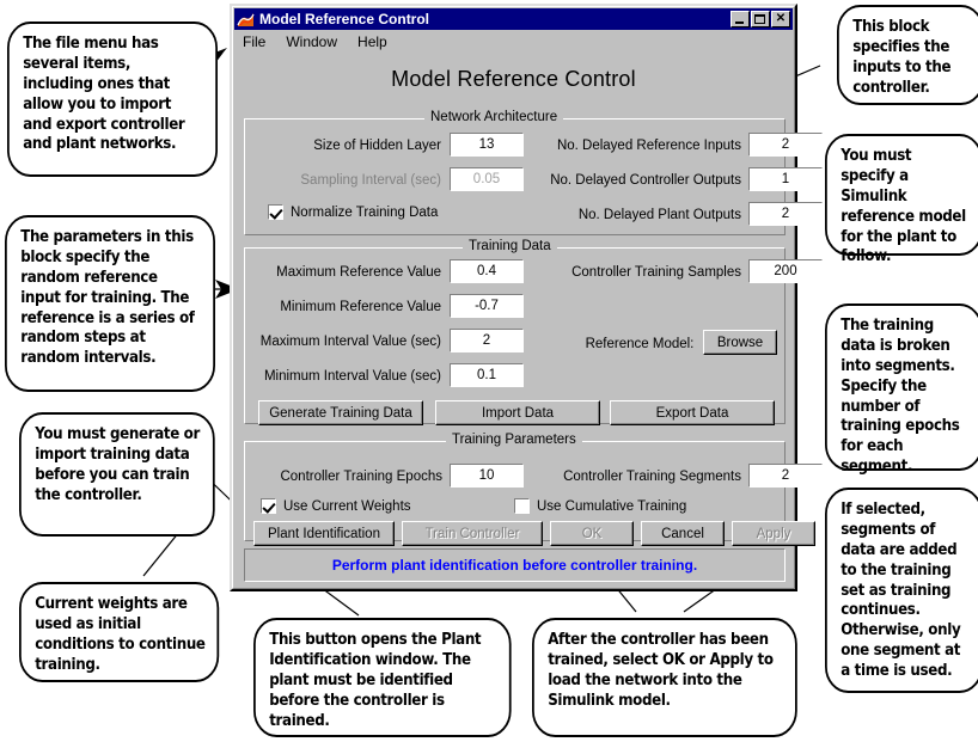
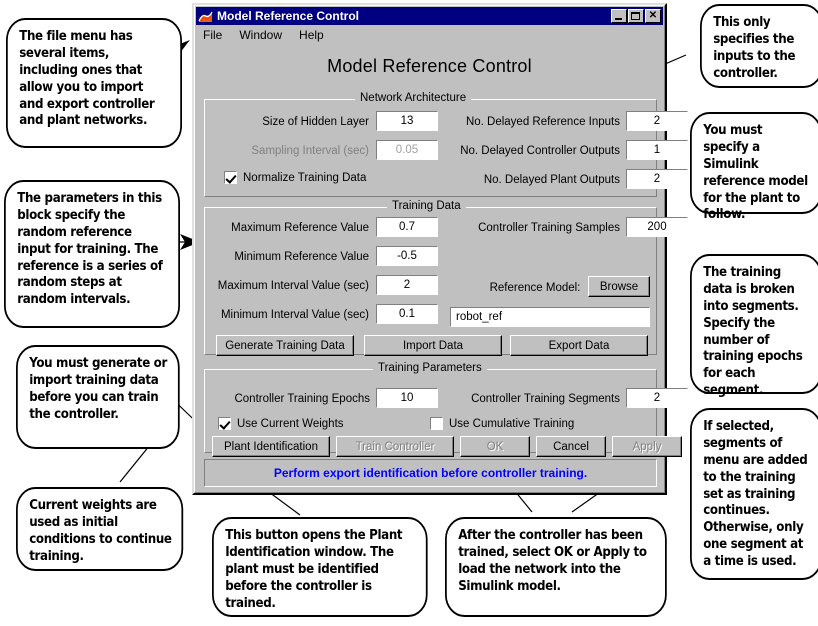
  Model Reference Control
  ✕
  File
  Window
  Help
  Model Reference Control
  Network Architecture
  Size of Hidden Layer
  13
  Sampling Interval (sec)
  0.05
  Normalize Training Data
  No. Delayed Reference Inputs
  2
  No. Delayed Controller Outputs
  1
  No. Delayed Plant Outputs
  2
  Training Data
  Maximum Reference Value
- 0.4
+ 0.7
  Minimum Reference Value
- -0.7
+ -0.5
  Maximum Interval Value (sec)
  2
  Minimum Interval Value (sec)
  0.1
  Controller Training Samples
  200
  Reference Model:
  Browse
+ robot_ref
  Generate Training Data
  Import Data
  Export Data
  Training Parameters
  Controller Training Epochs
  10
  Controller Training Segments
  2
  Use Current Weights
  Use Cumulative Training
  Plant Identification
  Train Controller
  OK
  Cancel
  Apply
- Perform plant identification before controller training.
+ Perform export identification before controller training.
  The file menu has several items, including ones that allow you to import and export controller and plant networks.
  The parameters in this block specify the random reference input for training. The reference is a series of random steps at random intervals.
  You must generate or import training data before you can train the controller.
  Current weights are used as initial conditions to continue training.
- This block specifies the inputs to the controller.
+ This only specifies the inputs to the controller.
  You must specify a Simulink reference model for the plant to follow.
  The training data is broken into segments. Specify the number of training epochs for each segment.
- If selected, segments of data are added to the training set as training continues. Otherwise, only one segment at a time is used.
+ If selected, segments of menu are added to the training set as training continues. Otherwise, only one segment at a time is used.
  This button opens the Plant Identification window. The plant must be identified before the controller is trained.
  After the controller has been trained, select OK or Apply to load the network into the Simulink model.
